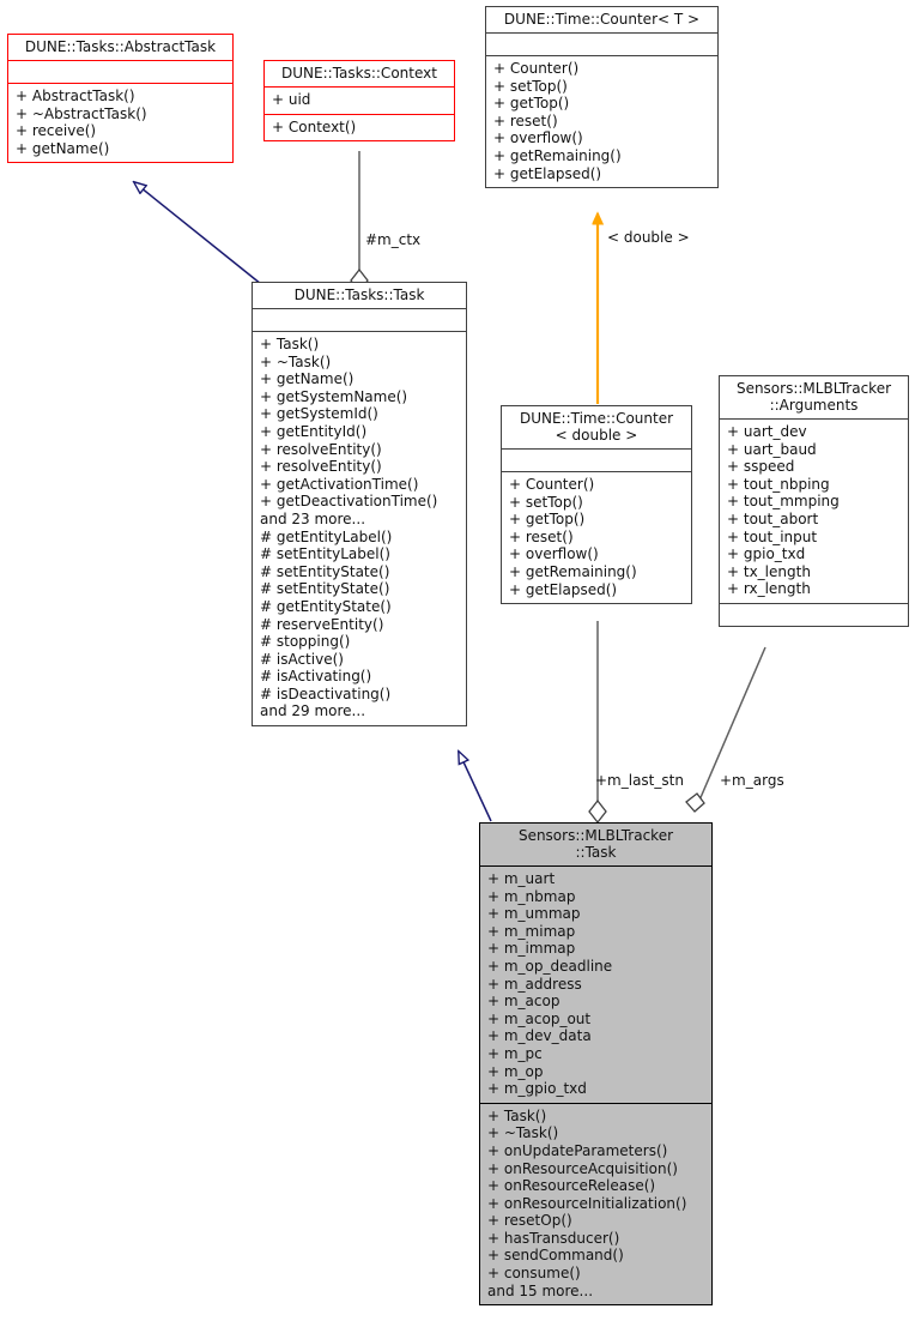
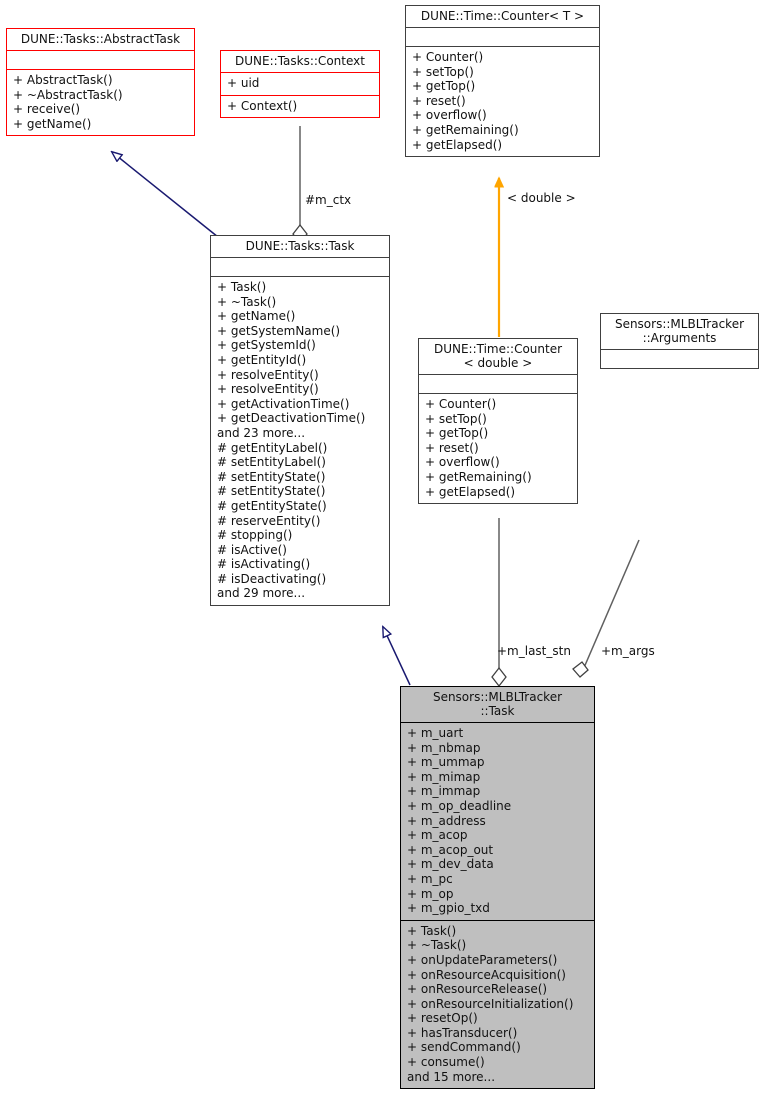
  DUNE::Tasks::AbstractTask
  + AbstractTask()
  + ~AbstractTask()
  + receive()
  + getName()
  DUNE::Tasks::Context
  + uid
  + Context()
  DUNE::Time::Counter< T >
  + Counter()
  + setTop()
  + getTop()
  + reset()
  + overflow()
  + getRemaining()
  + getElapsed()
  DUNE::Tasks::Task
  + Task()
  + ~Task()
  + getName()
  + getSystemName()
  + getSystemId()
  + getEntityId()
  + resolveEntity()
  + resolveEntity()
  + getActivationTime()
  + getDeactivationTime()
  and 23 more...
  # getEntityLabel()
  # setEntityLabel()
  # setEntityState()
  # setEntityState()
  # getEntityState()
  # reserveEntity()
  # stopping()
  # isActive()
  # isActivating()
  # isDeactivating()
  and 29 more...
  DUNE::Time::Counter
  < double >
  + Counter()
  + setTop()
  + getTop()
  + reset()
  + overflow()
  + getRemaining()
  + getElapsed()
  Sensors::MLBLTracker
  ::Arguments
- + uart_dev
- + uart_baud
- + sspeed
- + tout_nbping
- + tout_mmping
- + tout_abort
- + tout_input
- + gpio_txd
- + tx_length
- + rx_length
  Sensors::MLBLTracker
  ::Task
  + m_uart
  + m_nbmap
  + m_ummap
  + m_mimap
  + m_immap
  + m_op_deadline
  + m_address
  + m_acop
  + m_acop_out
  + m_dev_data
  + m_pc
  + m_op
  + m_gpio_txd
  + Task()
  + ~Task()
  + onUpdateParameters()
  + onResourceAcquisition()
  + onResourceRelease()
  + onResourceInitialization()
  + resetOp()
  + hasTransducer()
  + sendCommand()
  + consume()
  and 15 more...
  #m_ctx
  < double >
  +m_last_stn
  +m_args
